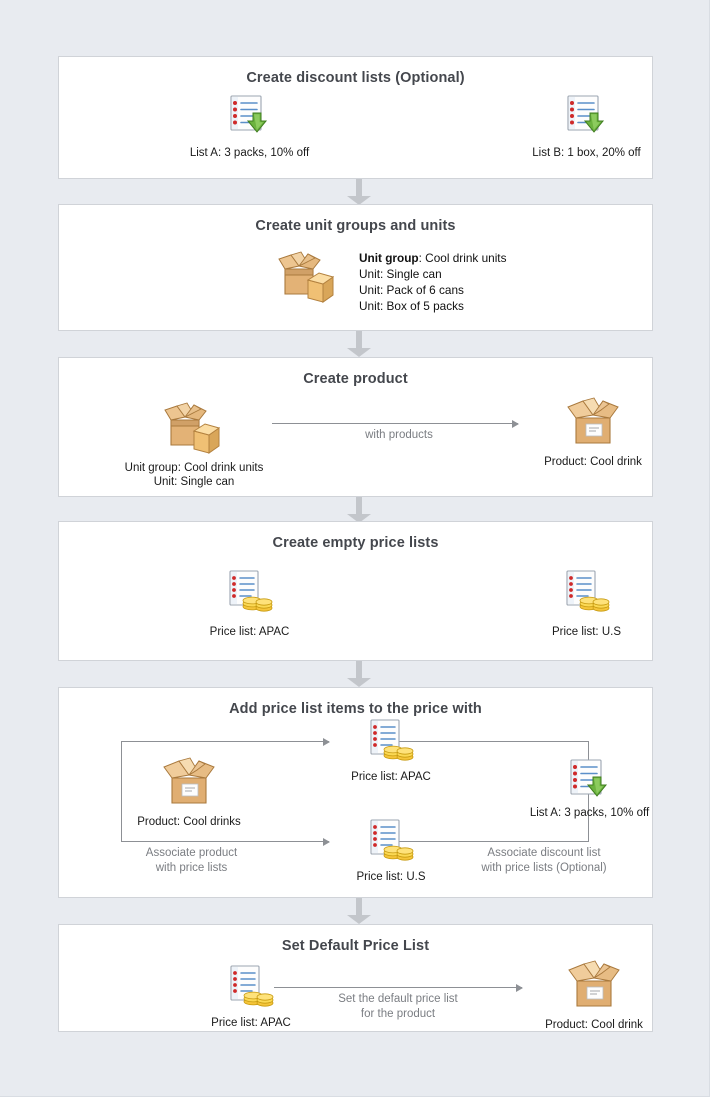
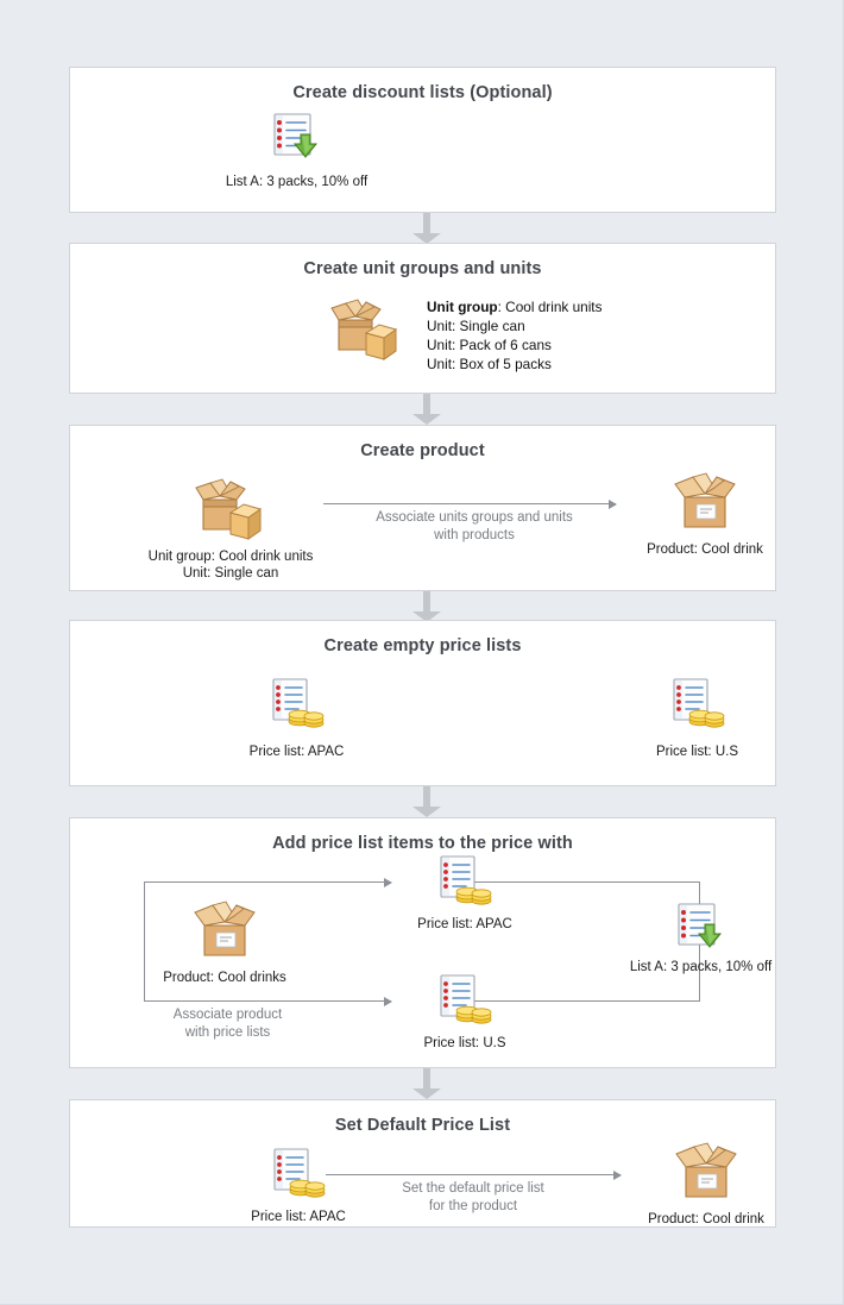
  Create discount lists (Optional)
  List A: 3 packs, 10% off
- List B: 1 box, 20% off
  Create unit groups and units
  Unit group: Cool drink units
  Unit: Single can
  Unit: Pack of 6 cans
  Unit: Box of 5 packs
  Create product
  Unit group: Cool drink units
  Unit: Single can
+ Associate units groups and units
  with products
  Product: Cool drink
  Create empty price lists
  Price list: APAC
  Price list: U.S
  Add price list items to the price with
  Product: Cool drinks
  List A: 3 packs, 10% off
  Price list: APAC
  Price list: U.S
  Associate product
  with price lists
- Associate discount list
- with price lists (Optional)
  Set Default Price List
  Price list: APAC
  Set the default price list
  for the product
  Product: Cool drink
